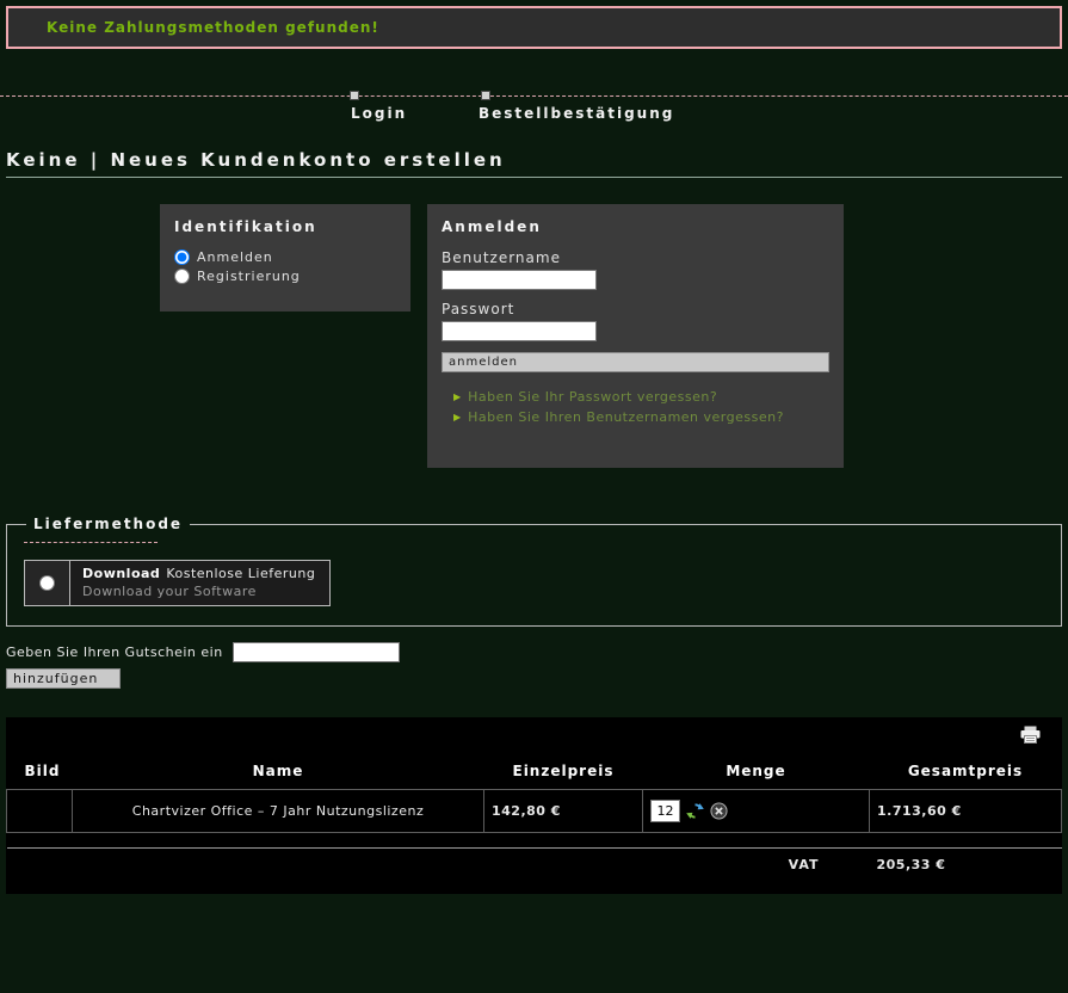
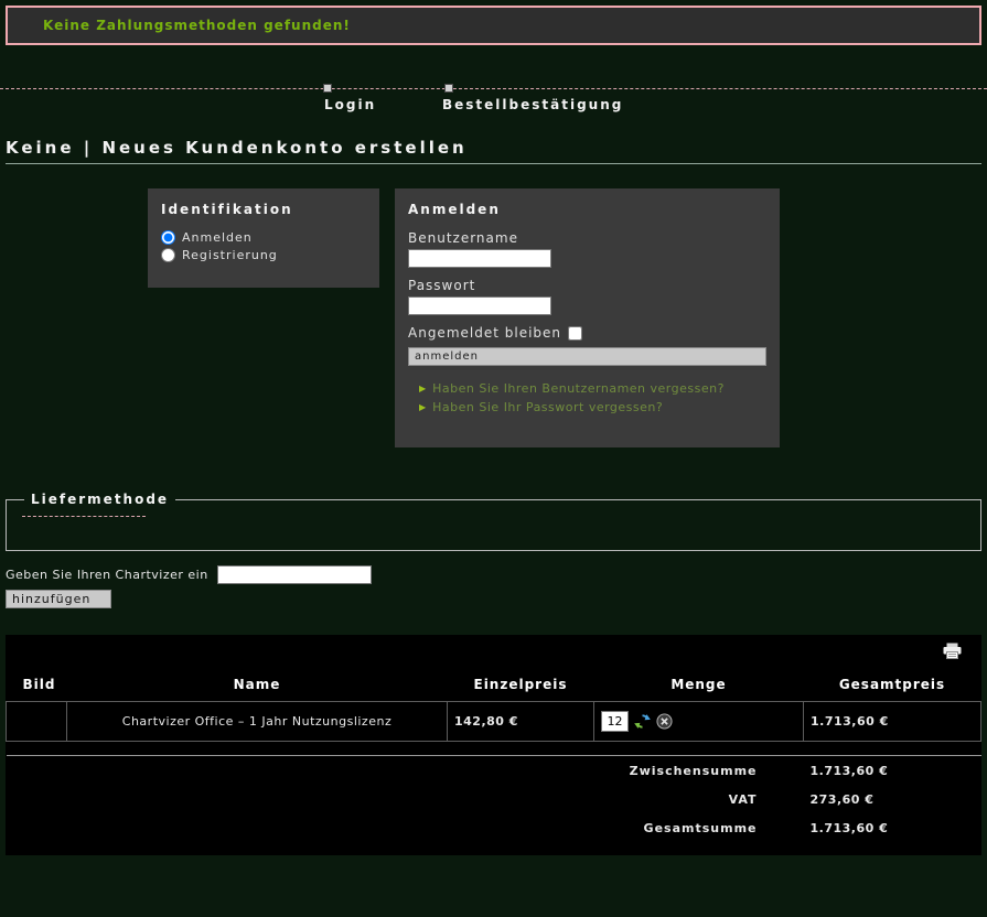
  Keine Zahlungsmethoden gefunden!
  Login
  Bestellbestätigung
  Keine | Neues Kundenkonto erstellen
  Identifikation
  Anmelden
  Registrierung
  Anmelden
  Benutzername
  Passwort
+ Angemeldet bleiben
  anmelden
  ▶
- Haben Sie Ihr Passwort vergessen?
+ Haben Sie Ihren Benutzernamen vergessen?
  ▶
- Haben Sie Ihren Benutzernamen vergessen?
+ Haben Sie Ihr Passwort vergessen?
  Liefermethode
- Download Kostenlose Lieferung
- Download your Software
- Geben Sie Ihren Gutschein ein
+ Geben Sie Ihren Chartvizer ein
  hinzufügen
  Bild	Name	Einzelpreis	Menge	Gesamtpreis
- 	Chartvizer Office – 7 Jahr Nutzungslizenz	142,80 €	12	1.713,60 €
+ 	Chartvizer Office – 1 Jahr Nutzungslizenz	142,80 €	12	1.713,60 €
+ 	Zwischensumme	1.713,60 €
- 	VAT	205,33 €
+ 	VAT	273,60 €
+ 	Gesamtsumme	1.713,60 €
